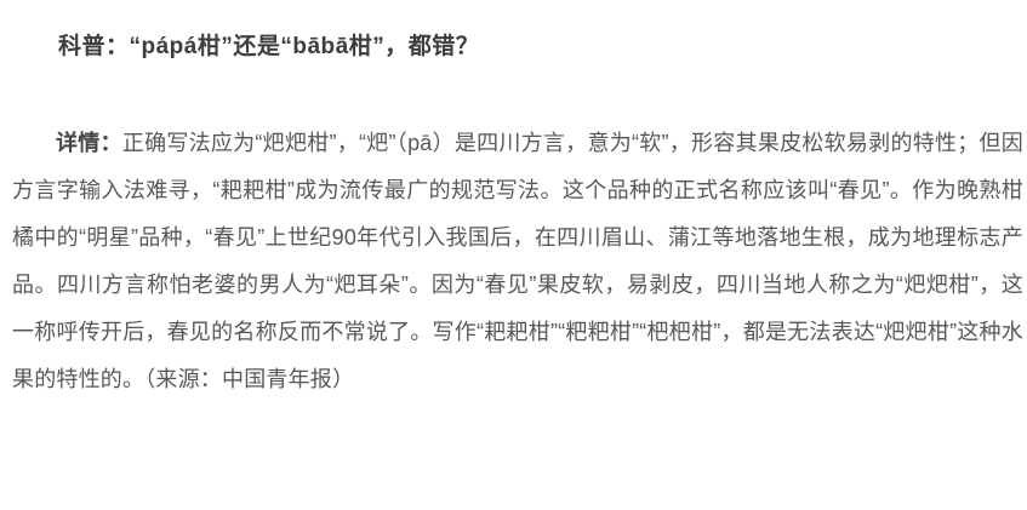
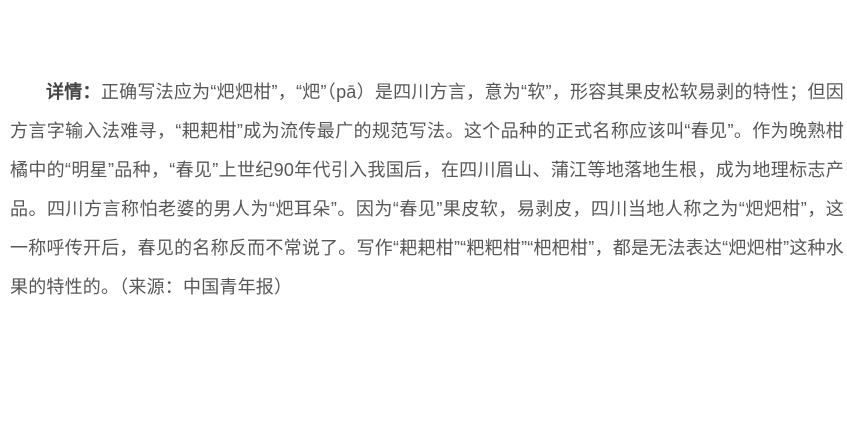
- 科普：“pápá柑”还是“bābā柑”，都错？
  详情：正确写法应为“𤆵𤆵柑”，“𤆵”（pā）是四川方言，意为“软”，形容其果皮松软易剥的特性；但因方言字输入法难寻，“耙耙柑”成为流传最广的规范写法。这个品种的正式名称应该叫“春见”。作为晚熟柑橘中的“明星”品种，“春见”上世纪90年代引入我国后，在四川眉山、蒲江等地落地生根，成为地理标志产品。四川方言称怕老婆的男人为“𤆵耳朵”。因为“春见”果皮软，易剥皮，四川当地人称之为“𤆵𤆵柑”，这一称呼传开后，春见的名称反而不常说了。写作“耙耙柑”“粑粑柑”“杷杷柑”，都是无法表达“𤆵𤆵柑”这种水果的特性的。（来源：中国青年报）
